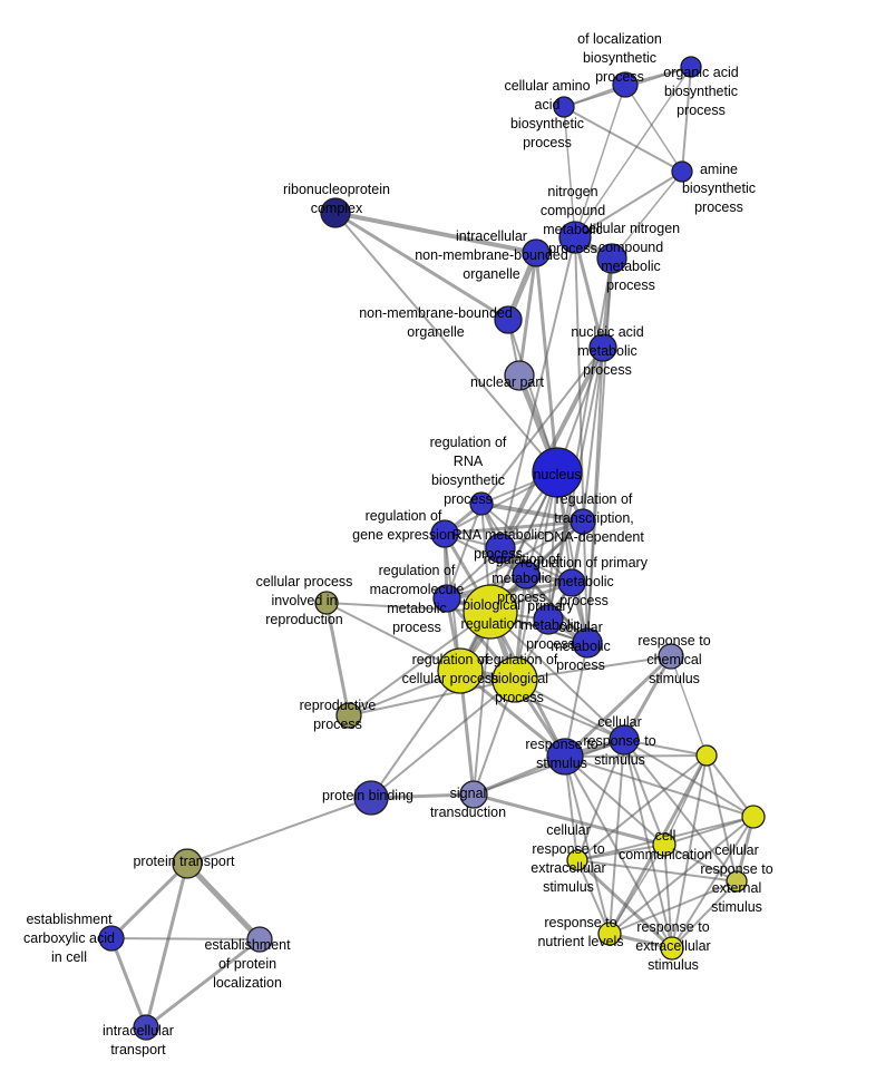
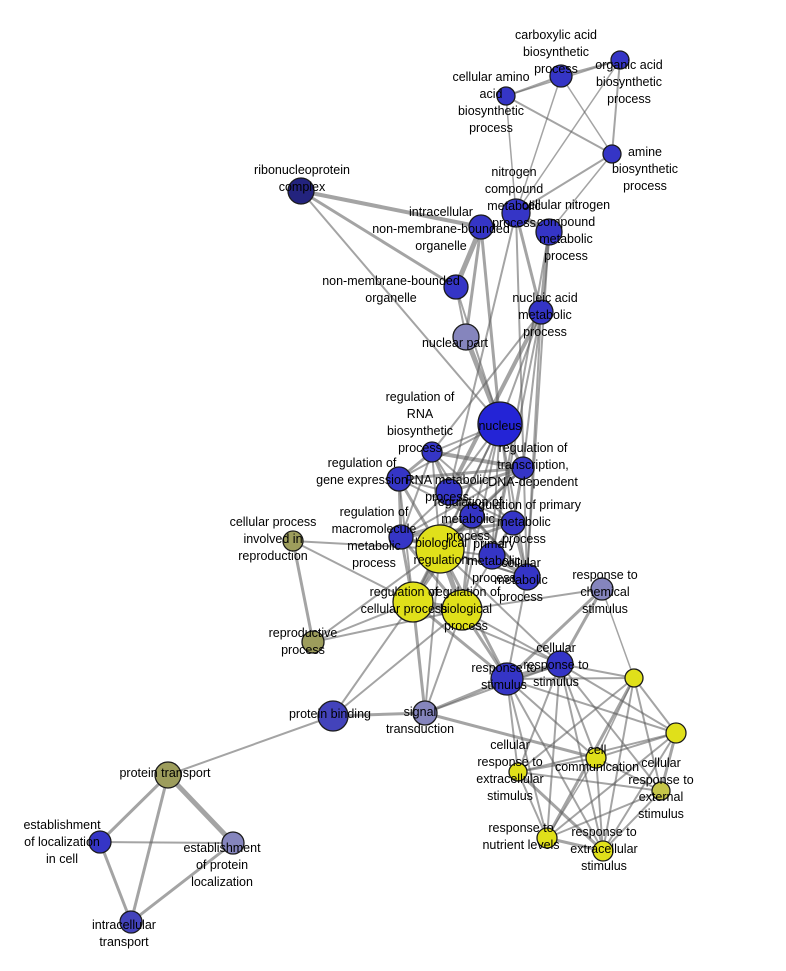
- of localization biosynthetic process
+ carboxylic acid biosynthetic process
  organic acid biosynthetic process
  cellular amino acid biosynthetic process
  amine biosynthetic process
  nitrogen compound metabolic process
  cellular nitrogen compound metabolic process
  intracellular non-membrane-bounded organelle
  ribonucleoprotein complex
  non-membrane-bounded organelle
  nucleic acid metabolic process
  nuclear part
  nucleus
  regulation of RNA biosynthetic process
  regulation of transcription, DNA-dependent
  regulation of gene expression
  RNA metabolic process
  regulation of macromolecule metabolic process
  regulation of primary metabolic process
  regulation of metabolic process
  cellular metabolic process
  primary metabolic process
  biological regulation
  regulation of cellular process
  regulation of biological process
  cellular process involved in reproduction
  reproductive process
  response to chemical stimulus
  cellular response to stimulus
  response to stimulus
  signal transduction
  protein binding
  cell communication
  cellular response to extracellular stimulus
  cellular response to external stimulus
  response to nutrient levels
  response to extracellular stimulus
  protein transport
- establishment carboxylic acid in cell
+ establishment of localization in cell
  establishment of protein localization
  intracellular transport
